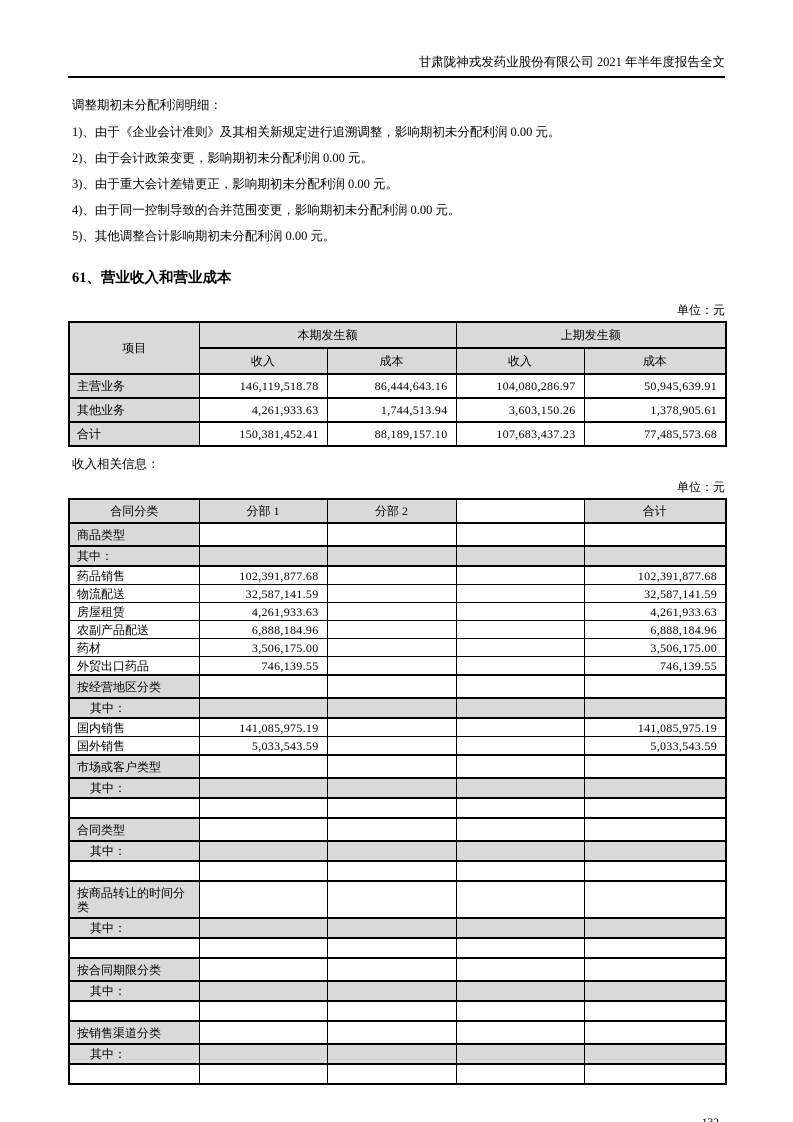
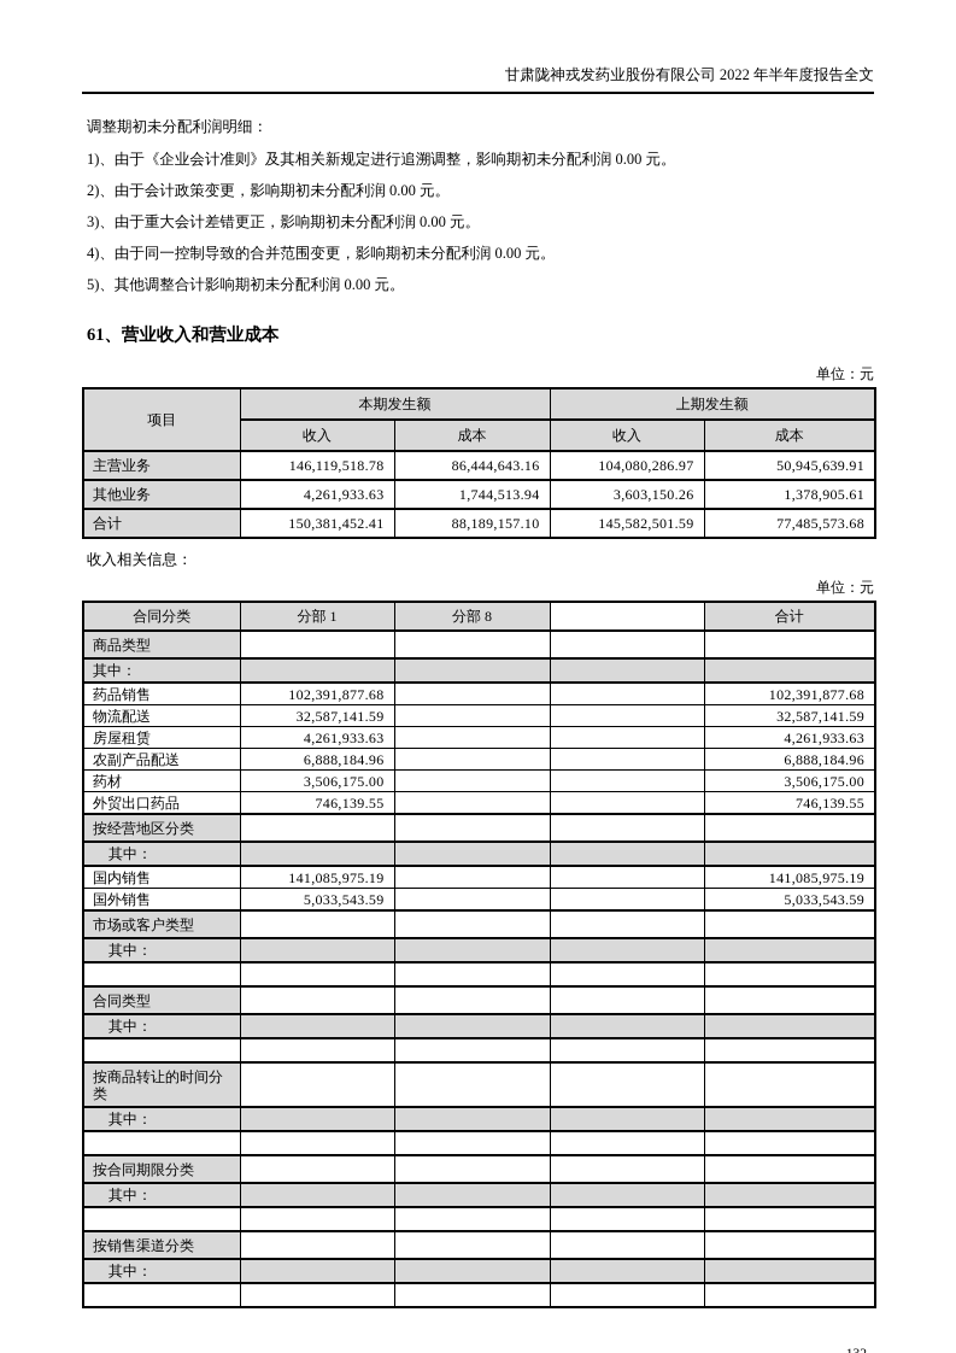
- 甘肃陇神戎发药业股份有限公司 2021 年半年度报告全文
+ 甘肃陇神戎发药业股份有限公司 2022 年半年度报告全文
  调整期初未分配利润明细：
  1)、由于《企业会计准则》及其相关新规定进行追溯调整，影响期初未分配利润 0.00 元。
  2)、由于会计政策变更，影响期初未分配利润 0.00 元。
  3)、由于重大会计差错更正，影响期初未分配利润 0.00 元。
  4)、由于同一控制导致的合并范围变更，影响期初未分配利润 0.00 元。
  5)、其他调整合计影响期初未分配利润 0.00 元。
  61、营业收入和营业成本
  单位：元
  项目	本期发生额	上期发生额
  收入	成本	收入	成本
  主营业务	146,119,518.78	86,444,643.16	104,080,286.97	50,945,639.91
  其他业务	4,261,933.63	1,744,513.94	3,603,150.26	1,378,905.61
- 合计	150,381,452.41	88,189,157.10	107,683,437.23	77,485,573.68
+ 合计	150,381,452.41	88,189,157.10	145,582,501.59	77,485,573.68
  收入相关信息：
  单位：元
- 合同分类	分部 1	分部 2		合计
+ 合同分类	分部 1	分部 8		合计
  商品类型
  其中：
  药品销售	102,391,877.68			102,391,877.68
  物流配送	32,587,141.59			32,587,141.59
  房屋租赁	4,261,933.63			4,261,933.63
  农副产品配送	6,888,184.96			6,888,184.96
  药材	3,506,175.00			3,506,175.00
  外贸出口药品	746,139.55			746,139.55
  按经营地区分类
  其中：
  国内销售	141,085,975.19			141,085,975.19
  国外销售	5,033,543.59			5,033,543.59
  市场或客户类型
  其中：
  合同类型
  其中：
  按商品转让的时间分类
  其中：
  按合同期限分类
  其中：
  按销售渠道分类
  其中：
